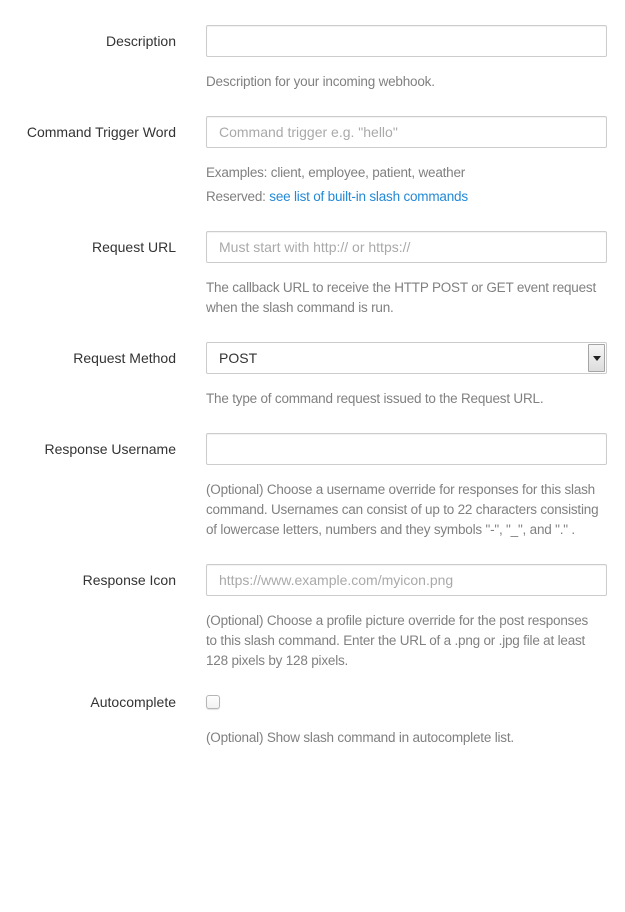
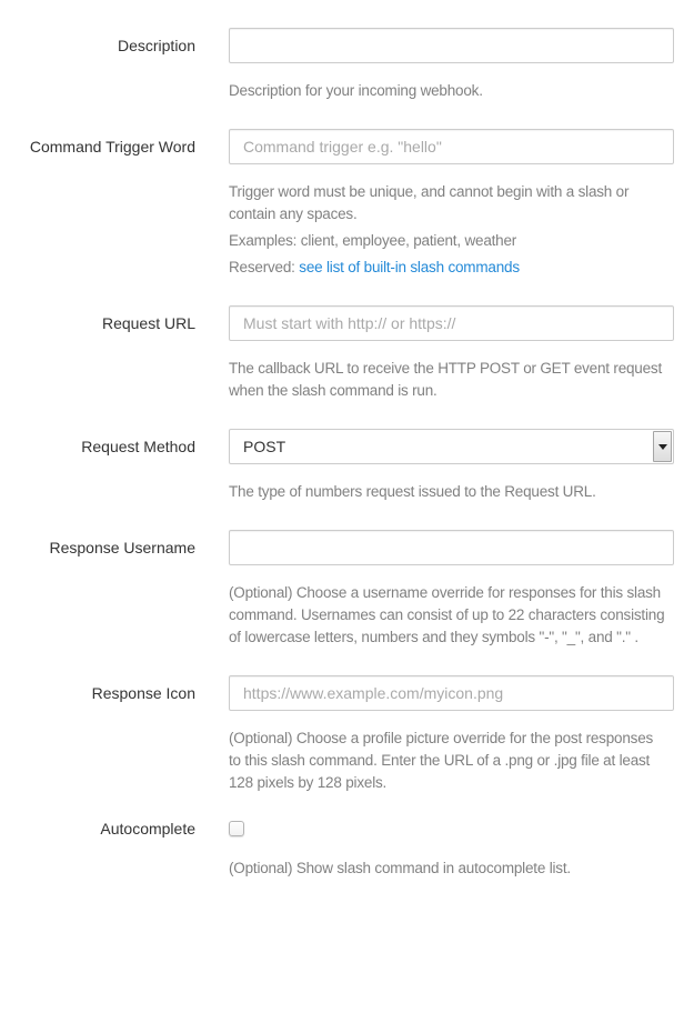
  Description
  Description for your incoming webhook.
  Command Trigger Word
  Command trigger e.g. "hello"
+ Trigger word must be unique, and cannot begin with a slash or
+ contain any spaces.
  Examples: client, employee, patient, weather
  Reserved: see list of built-in slash commands
  Request URL
  Must start with http:// or https://
  The callback URL to receive the HTTP POST or GET event request
  when the slash command is run.
  Request Method
  POST
- The type of command request issued to the Request URL.
+ The type of numbers request issued to the Request URL.
  Response Username
  (Optional) Choose a username override for responses for this slash
  command. Usernames can consist of up to 22 characters consisting
  of lowercase letters, numbers and they symbols "-", "_", and "." .
  Response Icon
  https://www.example.com/myicon.png
  (Optional) Choose a profile picture override for the post responses
  to this slash command. Enter the URL of a .png or .jpg file at least
  128 pixels by 128 pixels.
  Autocomplete
  (Optional) Show slash command in autocomplete list.
